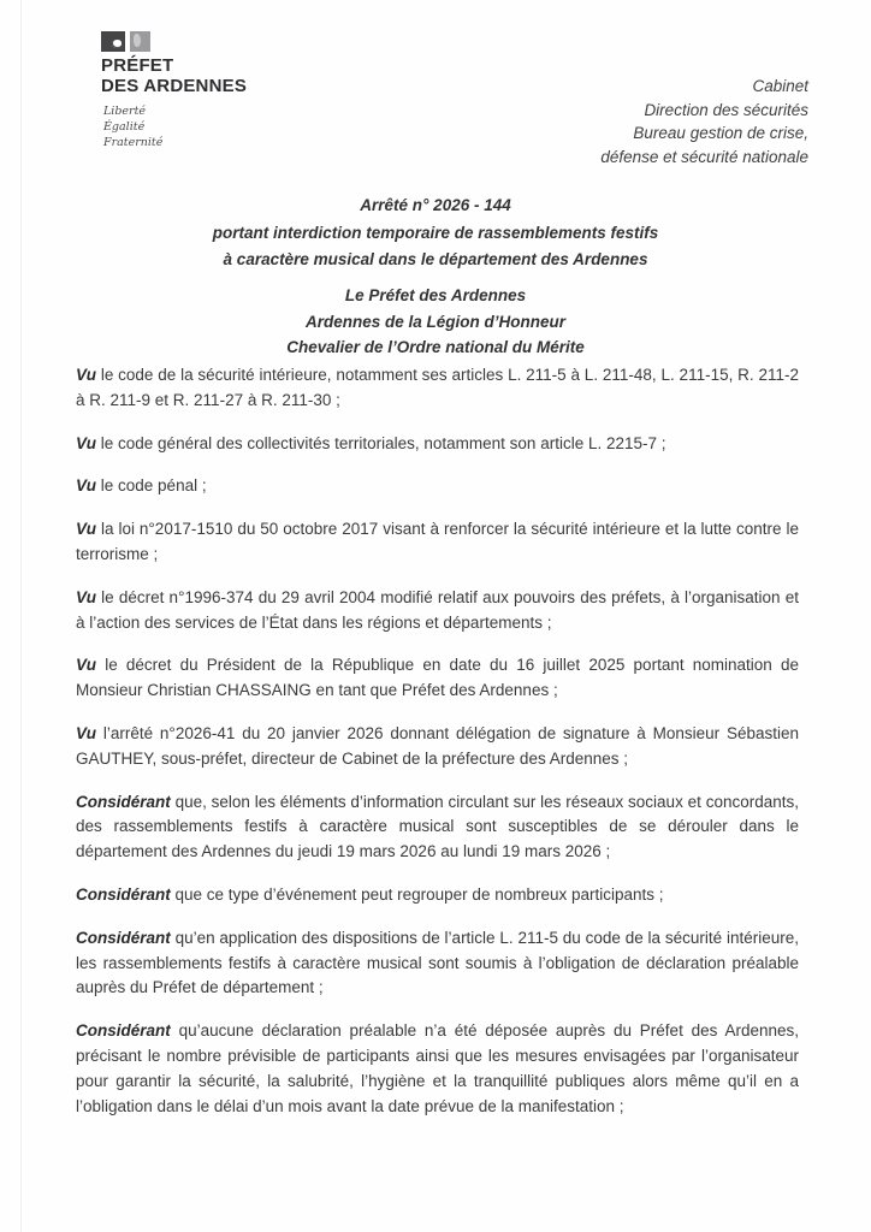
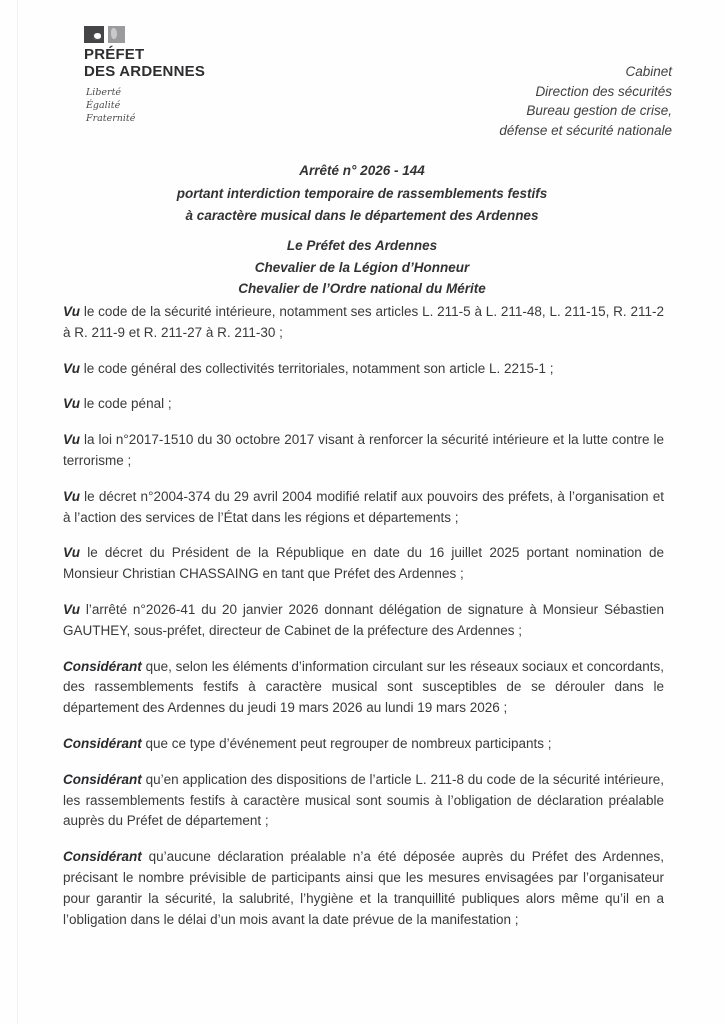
  PRÉFET
  DES ARDENNES
  Liberté
  Égalité
  Fraternité
  Cabinet
  Direction des sécurités
  Bureau gestion de crise,
  défense et sécurité nationale
  Arrêté n° 2026 - 144
  portant interdiction temporaire de rassemblements festifs
  à caractère musical dans le département des Ardennes
  Le Préfet des Ardennes
- Ardennes de la Légion d’Honneur
+ Chevalier de la Légion d’Honneur
  Chevalier de l’Ordre national du Mérite
  Vu le code de la sécurité intérieure, notamment ses articles L. 211-5 à L. 211-48, L. 211-15, R. 211-2 à R. 211-9 et R. 211-27 à R. 211-30 ;
- Vu le code général des collectivités territoriales, notamment son article L. 2215-7 ;
+ Vu le code général des collectivités territoriales, notamment son article L. 2215-1 ;
  Vu le code pénal ;
- Vu la loi n°2017-1510 du 50 octobre 2017 visant à renforcer la sécurité intérieure et la lutte contre le terrorisme ;
+ Vu la loi n°2017-1510 du 30 octobre 2017 visant à renforcer la sécurité intérieure et la lutte contre le terrorisme ;
- Vu le décret n°1996-374 du 29 avril 2004 modifié relatif aux pouvoirs des préfets, à l’organisation et à l’action des services de l’État dans les régions et départements ;
+ Vu le décret n°2004-374 du 29 avril 2004 modifié relatif aux pouvoirs des préfets, à l’organisation et à l’action des services de l’État dans les régions et départements ;
  Vu le décret du Président de la République en date du 16 juillet 2025 portant nomination de Monsieur Christian CHASSAING en tant que Préfet des Ardennes ;
  Vu l’arrêté n°2026-41 du 20 janvier 2026 donnant délégation de signature à Monsieur Sébastien GAUTHEY, sous-préfet, directeur de Cabinet de la préfecture des Ardennes ;
  Considérant que, selon les éléments d’information circulant sur les réseaux sociaux et concordants, des rassemblements festifs à caractère musical sont susceptibles de se dérouler dans le département des Ardennes du jeudi 19 mars 2026 au lundi 19 mars 2026 ;
  Considérant que ce type d’événement peut regrouper de nombreux participants ;
- Considérant qu’en application des dispositions de l’article L. 211-5 du code de la sécurité intérieure, les rassemblements festifs à caractère musical sont soumis à l’obligation de déclaration préalable auprès du Préfet de département ;
+ Considérant qu’en application des dispositions de l’article L. 211-8 du code de la sécurité intérieure, les rassemblements festifs à caractère musical sont soumis à l’obligation de déclaration préalable auprès du Préfet de département ;
  Considérant qu’aucune déclaration préalable n’a été déposée auprès du Préfet des Ardennes, précisant le nombre prévisible de participants ainsi que les mesures envisagées par l’organisateur pour garantir la sécurité, la salubrité, l’hygiène et la tranquillité publiques alors même qu’il en a l’obligation dans le délai d’un mois avant la date prévue de la manifestation ;
